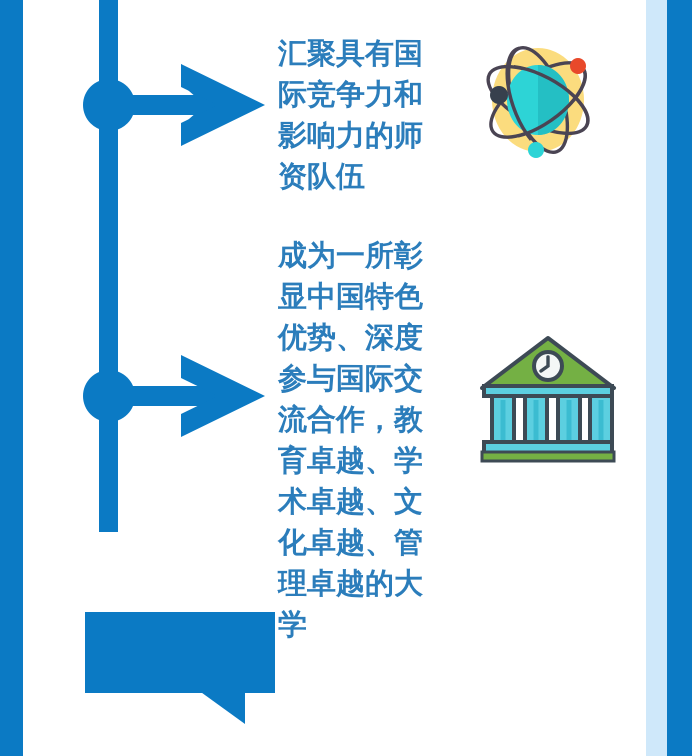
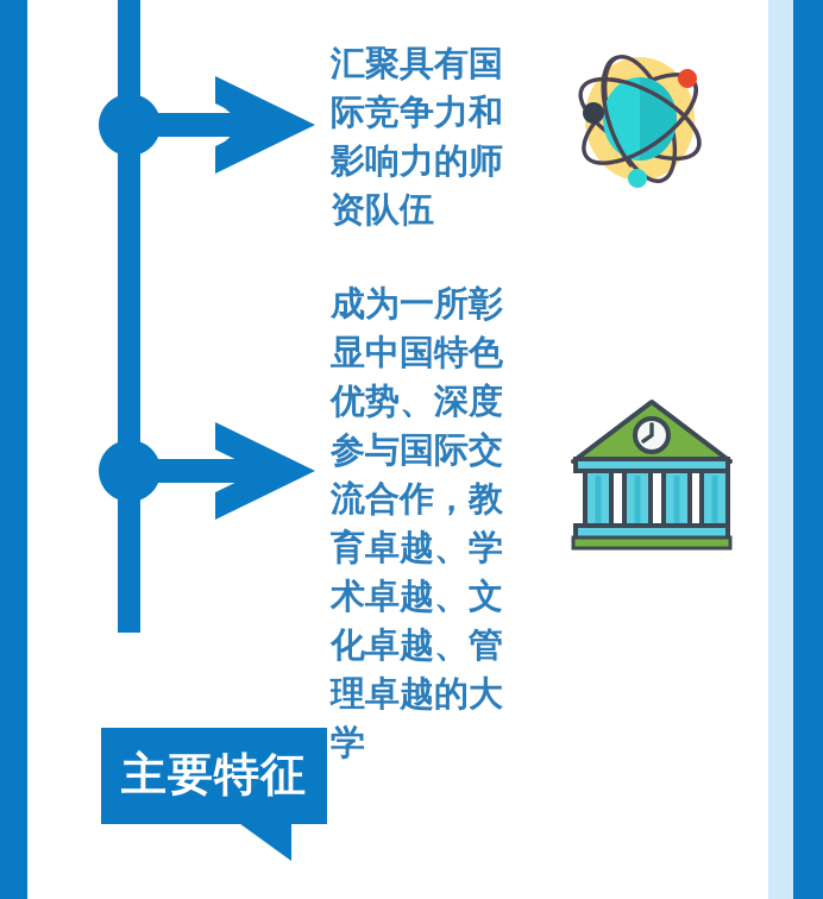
  汇聚具有国际竞争力和影响力的师资队伍
  成为一所彰显中国特色优势、深度参与国际交流合作，教育卓越、学术卓越、文化卓越、管理卓越的大学
+ 主要特征
